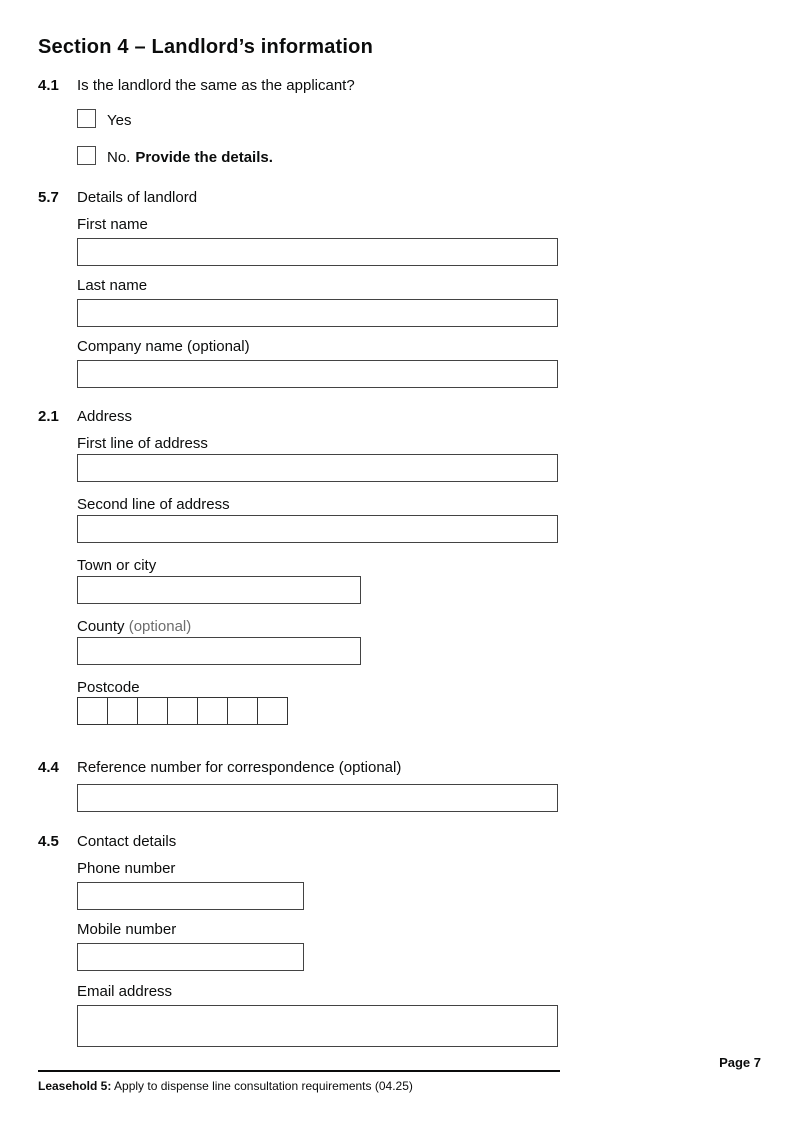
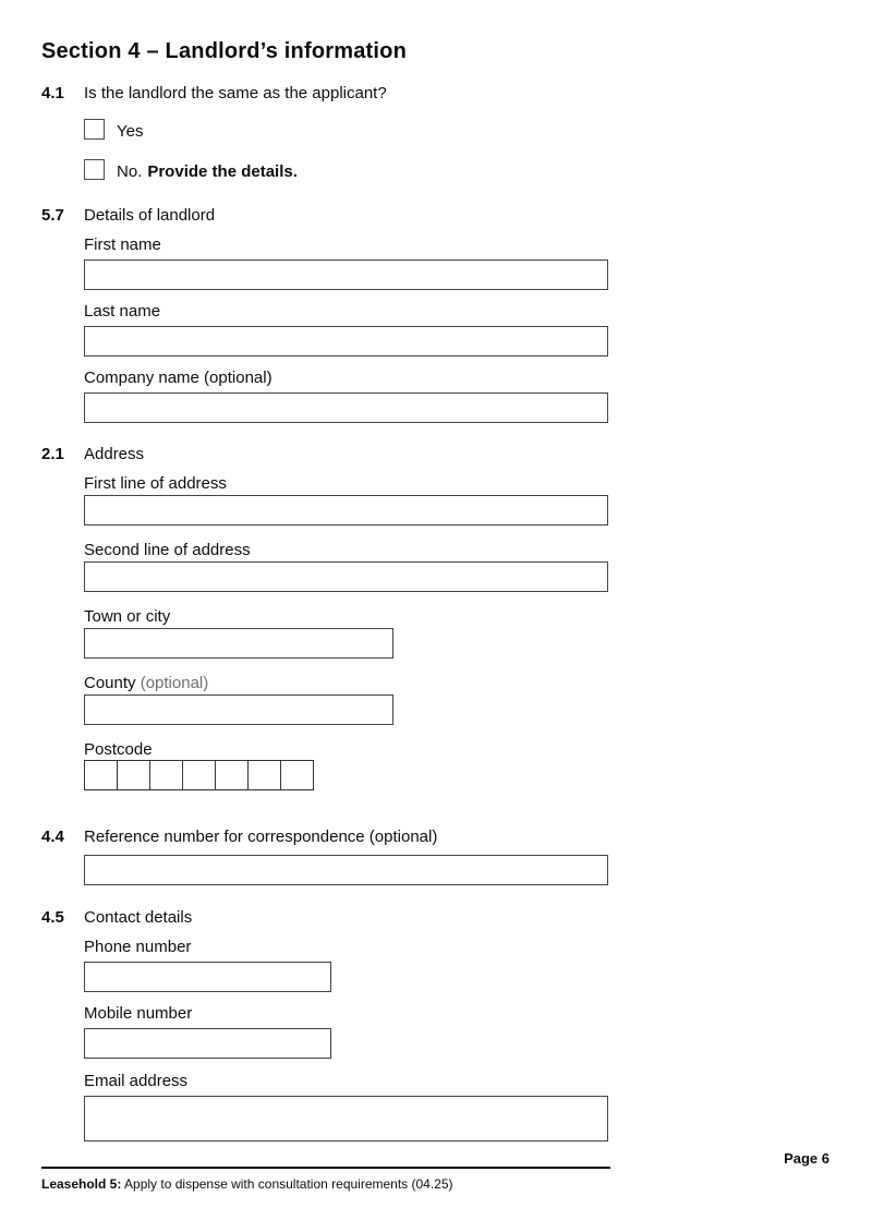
  Section 4 – Landlord’s information
  4.1
  Is the landlord the same as the applicant?
  Yes
  No.
  Provide the details.
  5.7
  Details of landlord
  First name
  Last name
  Company name (optional)
  2.1
  Address
  First line of address
  Second line of address
  Town or city
  County (optional)
  Postcode
  4.4
  Reference number for correspondence (optional)
  4.5
  Contact details
  Phone number
  Mobile number
  Email address
- Page 7
+ Page 6
- Leasehold 5: Apply to dispense line consultation requirements (04.25)
+ Leasehold 5: Apply to dispense with consultation requirements (04.25)
